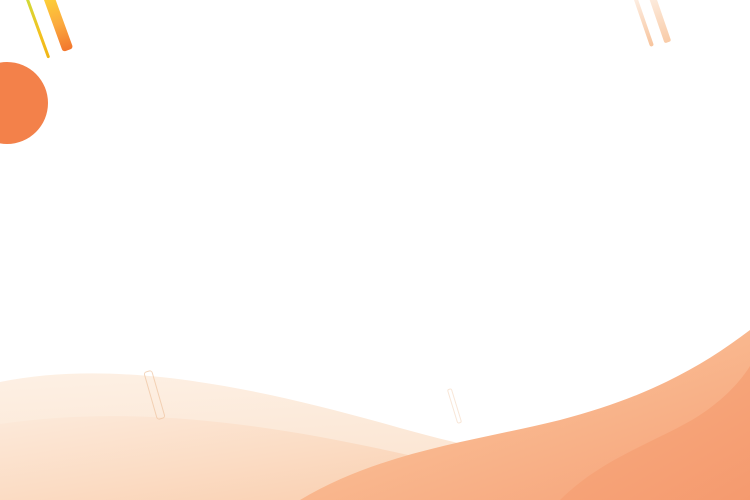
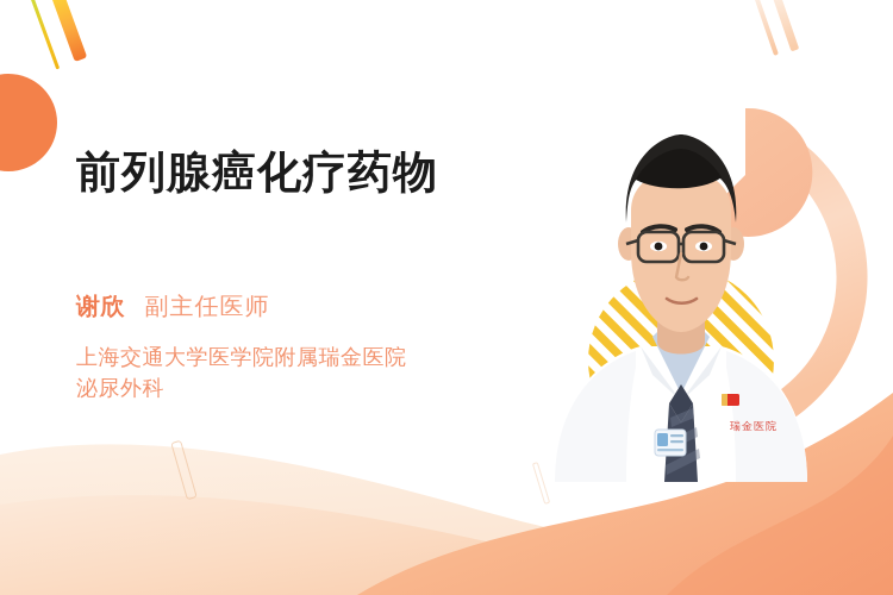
+ 瑞金医院
+ 前列腺癌化疗药物
+ 谢欣 副主任医师
+ 上海交通大学医学院附属瑞金医院
+ 泌尿外科
